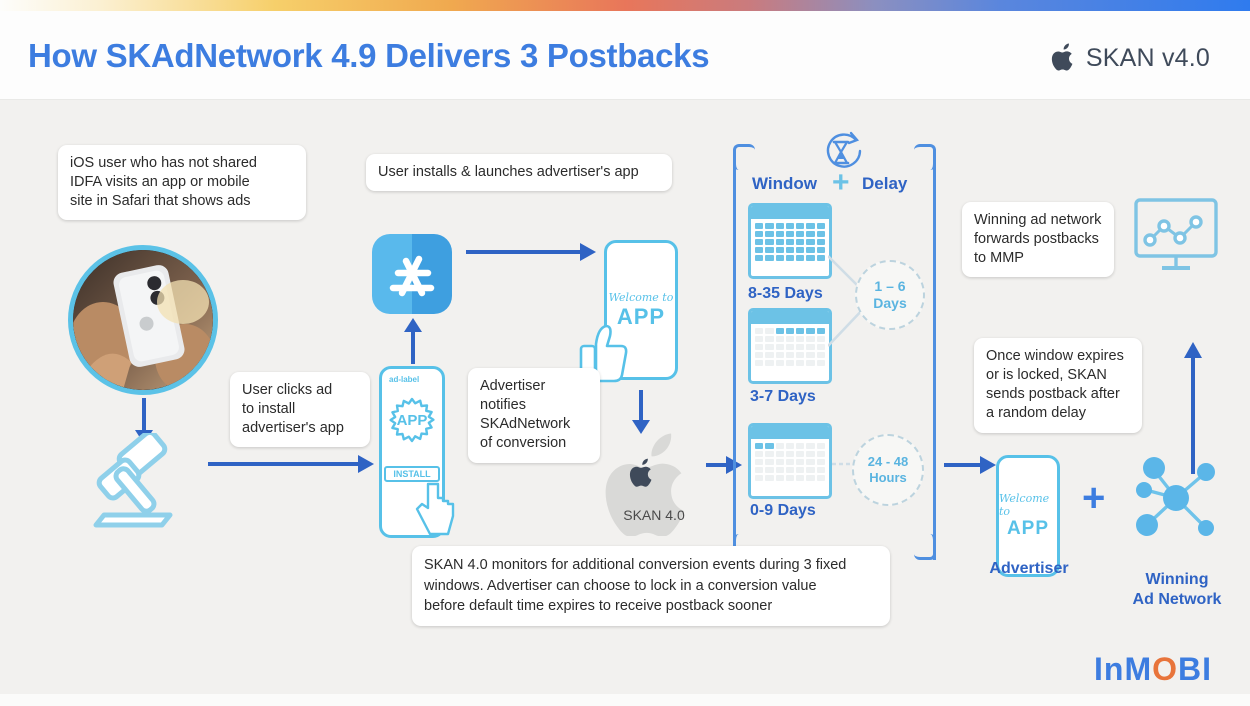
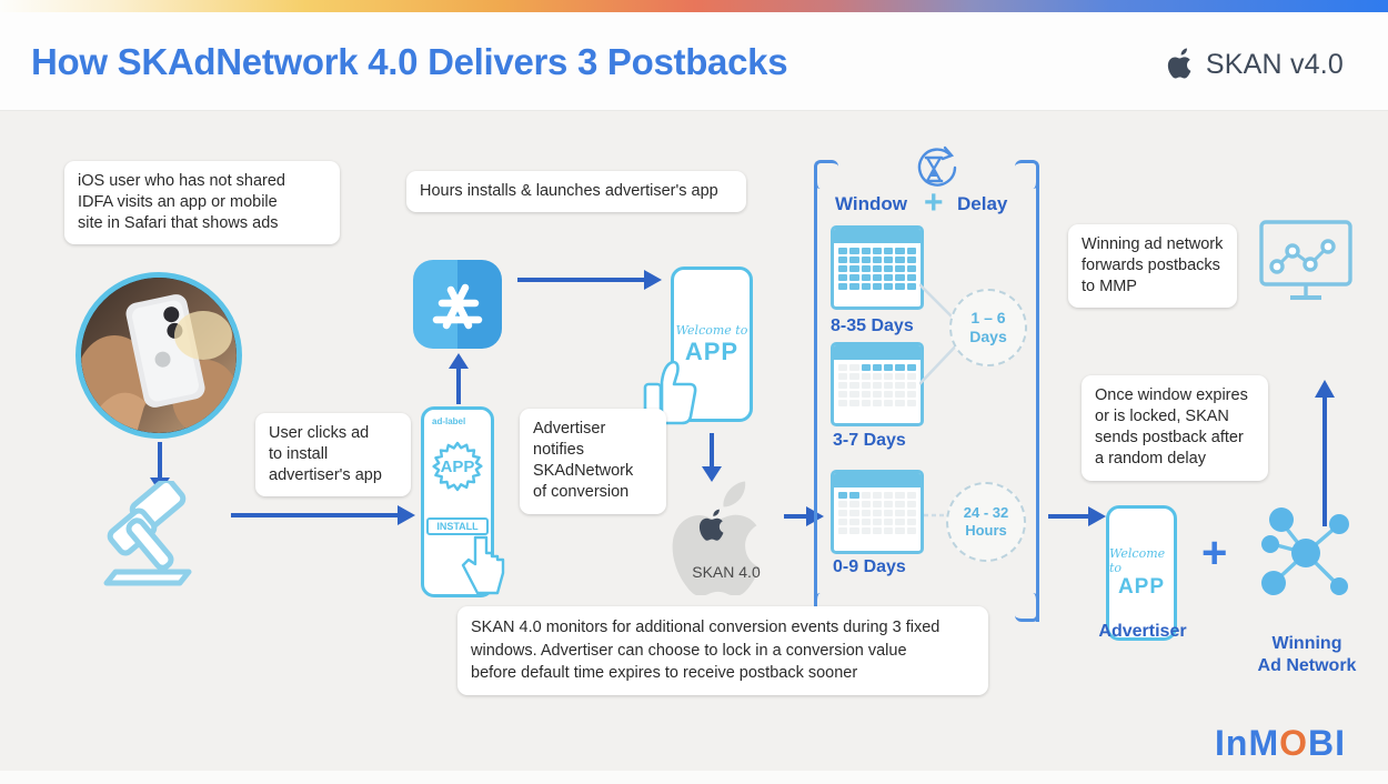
- How SKAdNetwork 4.9 Delivers 3 Postbacks
+ How SKAdNetwork 4.0 Delivers 3 Postbacks
  SKAN v4.0
  iOS user who has not shared
  IDFA visits an app or mobile
  site in Safari that shows ads
  User clicks ad
  to install
  advertiser's app
  ad-label
  APP
  INSTALL
- User installs & launches advertiser's app
+ Hours installs & launches advertiser's app
  Welcome to
  APP
  Advertiser
  notifies
  SKAdNetwork
  of conversion
  SKAN 4.0
  Window
  +
  Delay
  8-35 Days
  3-7 Days
  0-9 Days
  1 – 6
  Days
- 24 - 48
+ 24 - 32
  Hours
  Winning ad network
  forwards postbacks
  to MMP
  Once window expires
  or is locked, SKAN
  sends postback after
  a random delay
  Welcome to
  APP
  Advertiser
  +
  Winning
  Ad Network
  SKAN 4.0 monitors for additional conversion events during 3 fixed
  windows. Advertiser can choose to lock in a conversion value
  before default time expires to receive postback sooner
  InMOBI
